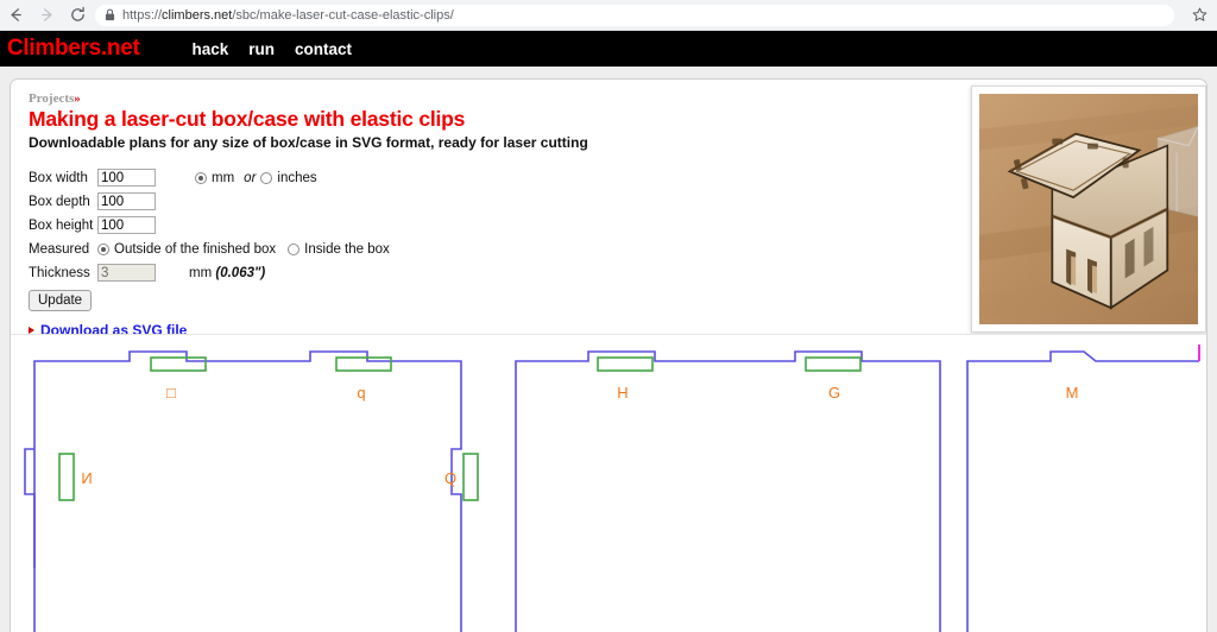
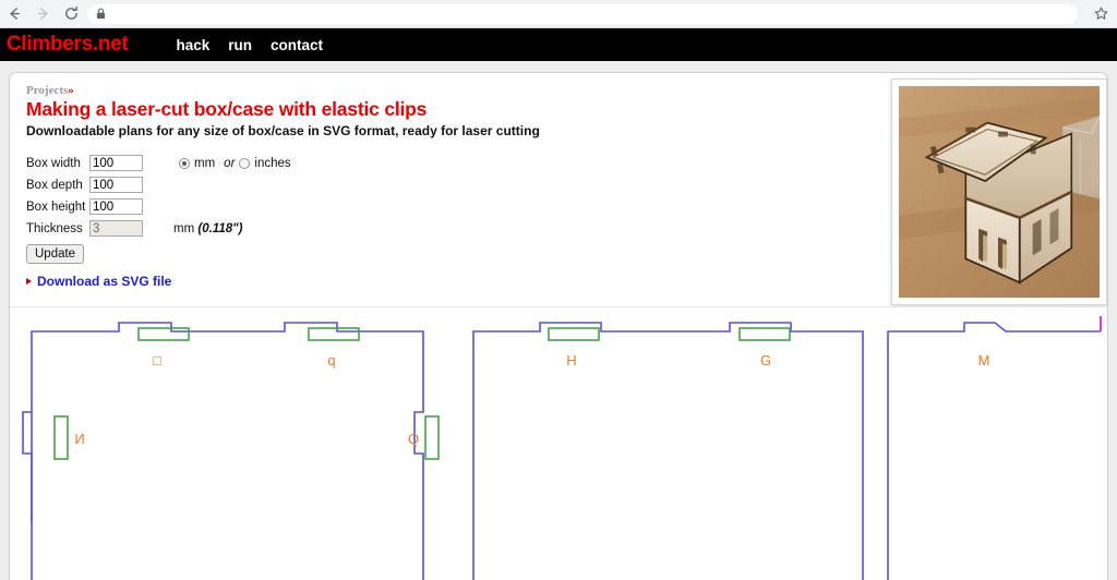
- https://climbers.net/sbc/make-laser-cut-case-elastic-clips/
  Climbers.net
  hack
  run
  contact
  Projects»
  Making a laser-cut box/case with elastic clips
  Downloadable plans for any size of box/case in SVG format, ready for laser cutting
  Box width
  100
  mm
  or
  inches
  Box depth
  100
  Box height
  100
- Measured
- Outside of the finished box
- Inside the box
  Thickness
  3
- mm (0.063")
+ mm (0.118")
  Update
  Download as SVG file
  □
  q
  И
  Q
  H
  G
  M
